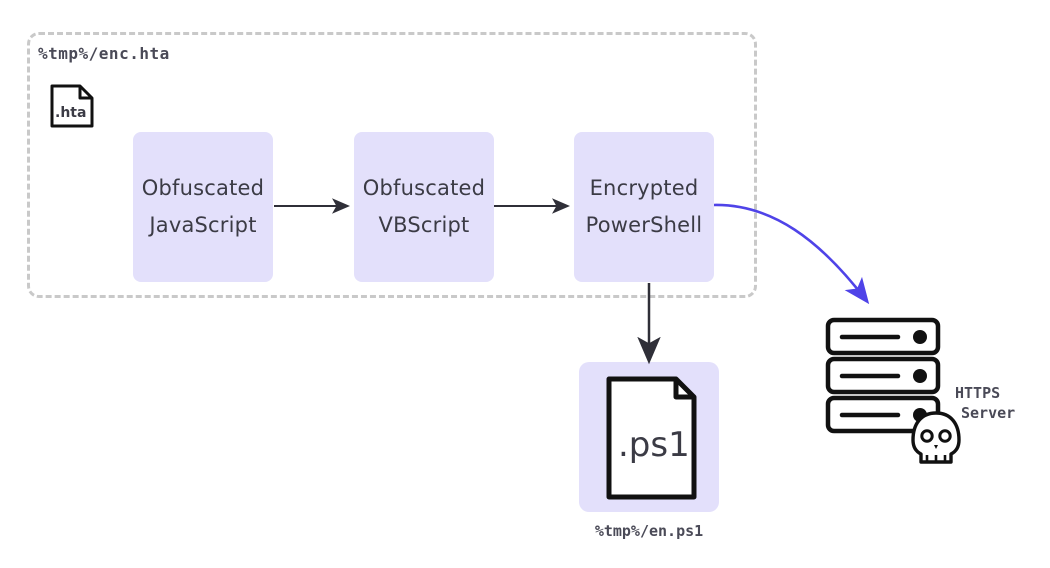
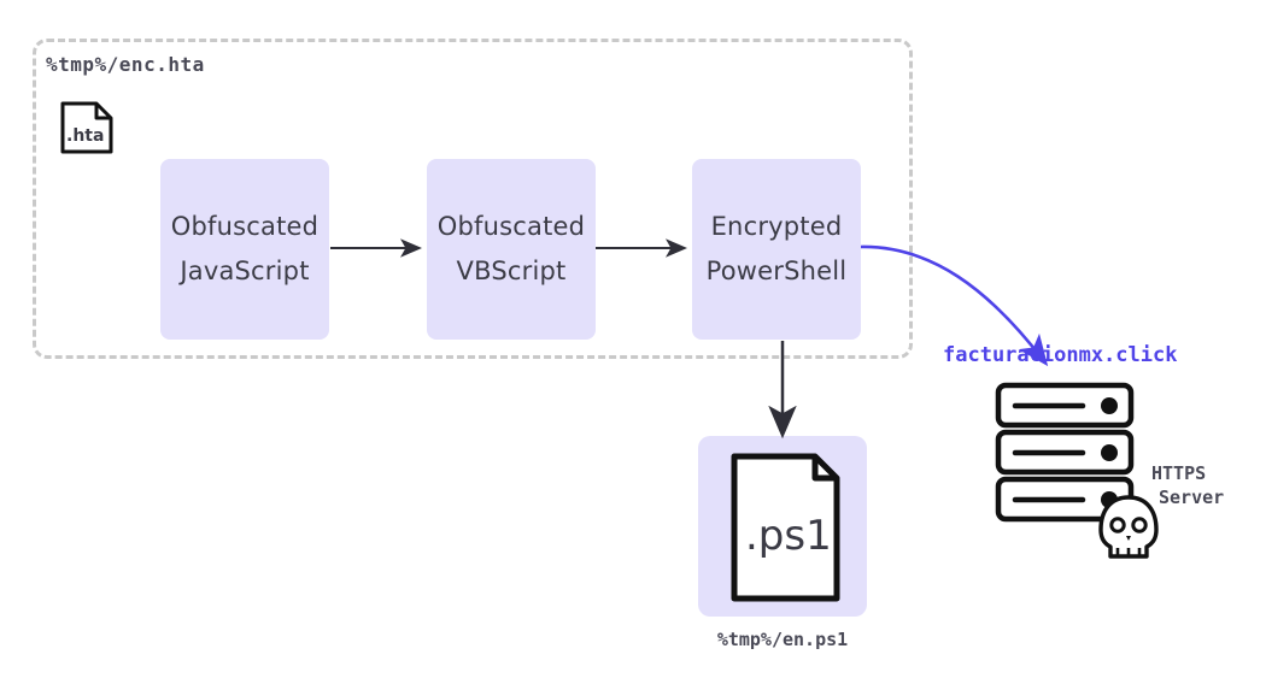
  %tmp%/enc.hta
  Obfuscated
  JavaScript
  Obfuscated
  VBScript
  Encrypted
  PowerShell
  %tmp%/en.ps1
+ facturacionmx.click
  HTTPS
  Server
  .hta
  .ps1
